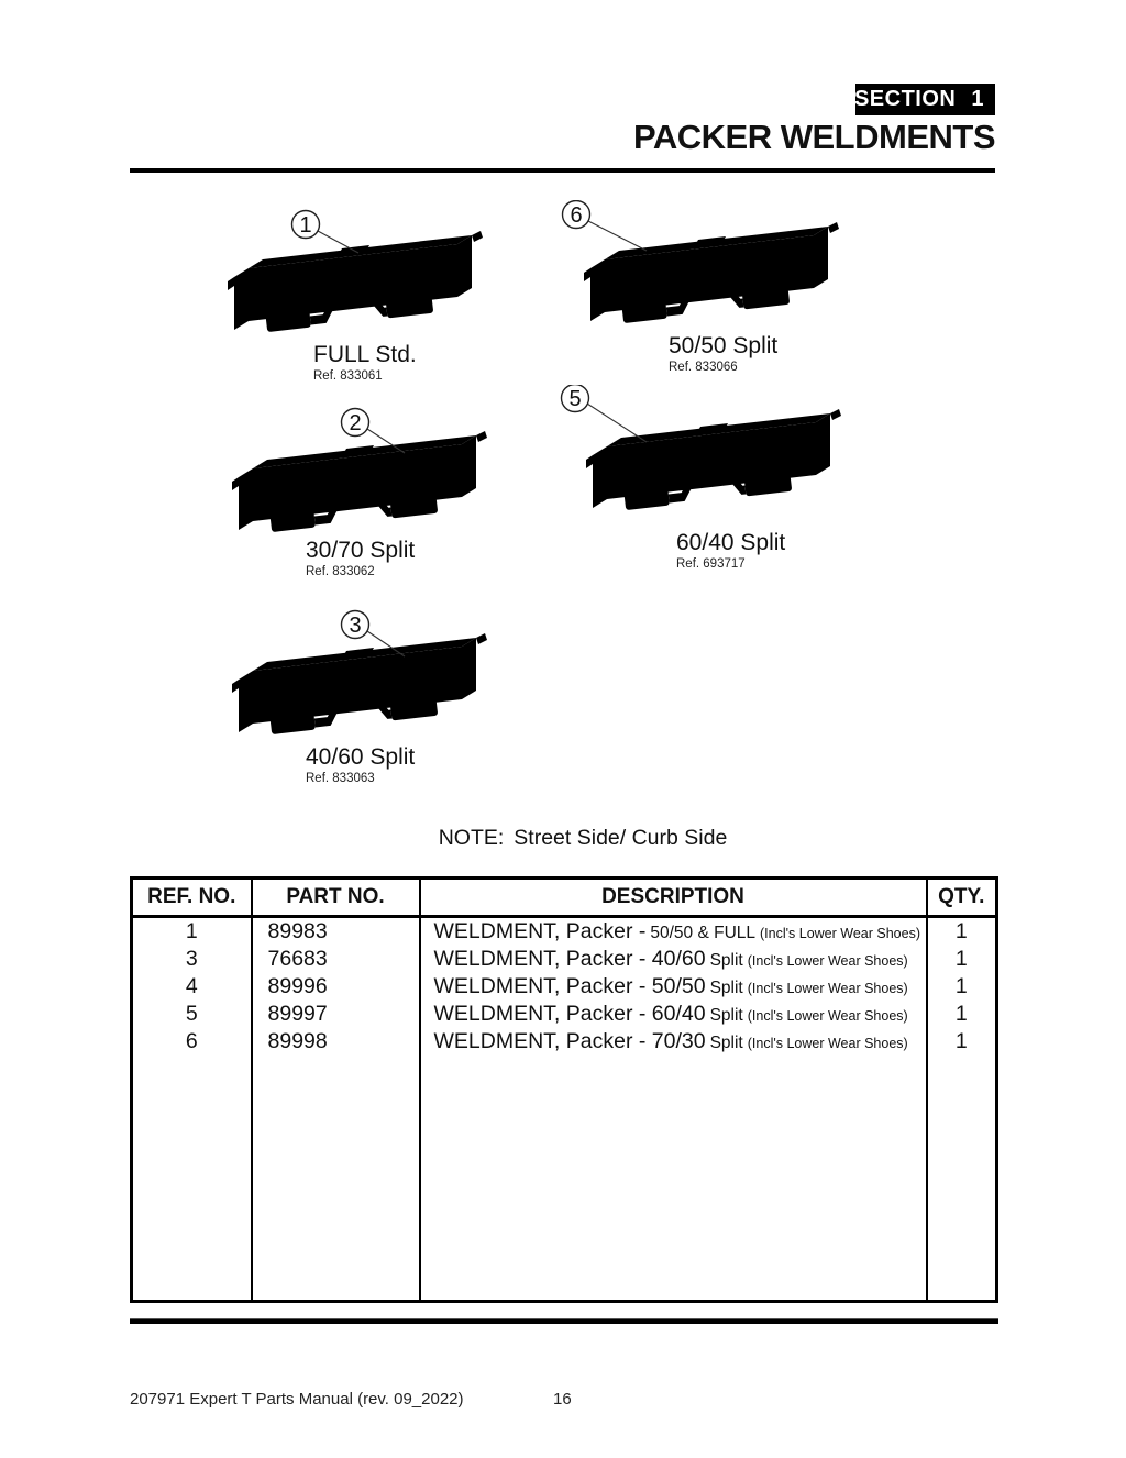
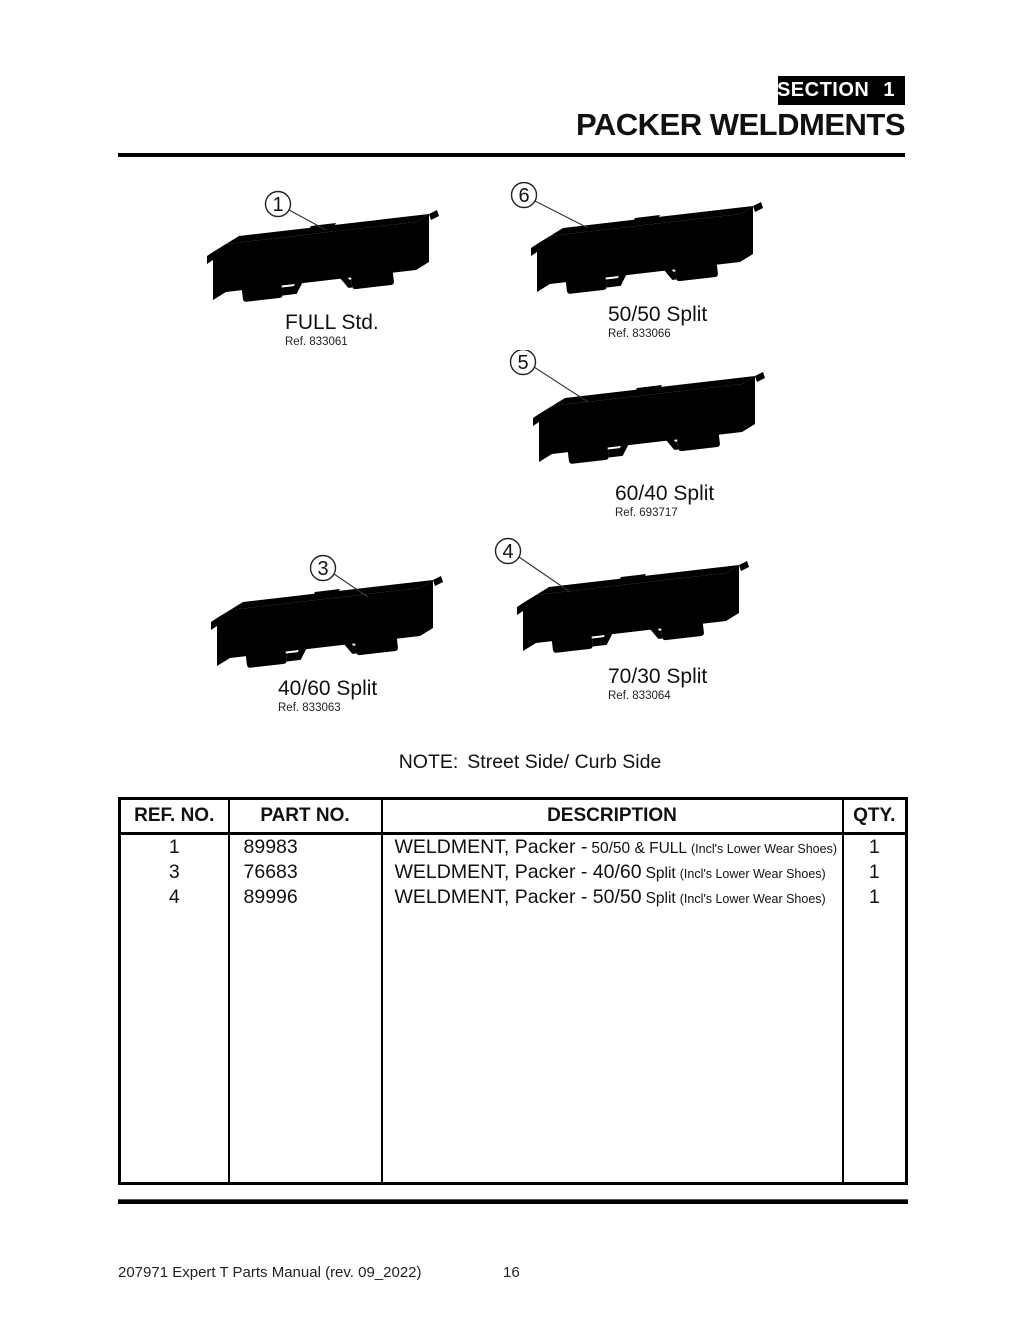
  SECTION
  1
  PACKER WELDMENTS
  1
  FULL Std.
  Ref. 833061
  6
  50/50 Split
  Ref. 833066
- 2
- 30/70 Split
- Ref. 833062
  5
  60/40 Split
  Ref. 693717
  3
  40/60 Split
  Ref. 833063
+ 4
+ 70/30 Split
+ Ref. 833064
  NOTE: Street Side/ Curb Side
  REF. NO.	PART NO.	DESCRIPTION	QTY.
  1	89983	WELDMENT, Packer - 50/50 & FULL (Incl's Lower Wear Shoes)	1
  3	76683	WELDMENT, Packer - 40/60 Split (Incl's Lower Wear Shoes)	1
  4	89996	WELDMENT, Packer - 50/50 Split (Incl's Lower Wear Shoes)	1
- 5	89997	WELDMENT, Packer - 60/40 Split (Incl's Lower Wear Shoes)	1
- 6	89998	WELDMENT, Packer - 70/30 Split (Incl's Lower Wear Shoes)	1
  207971 Expert T Parts Manual (rev. 09_2022)
  16
